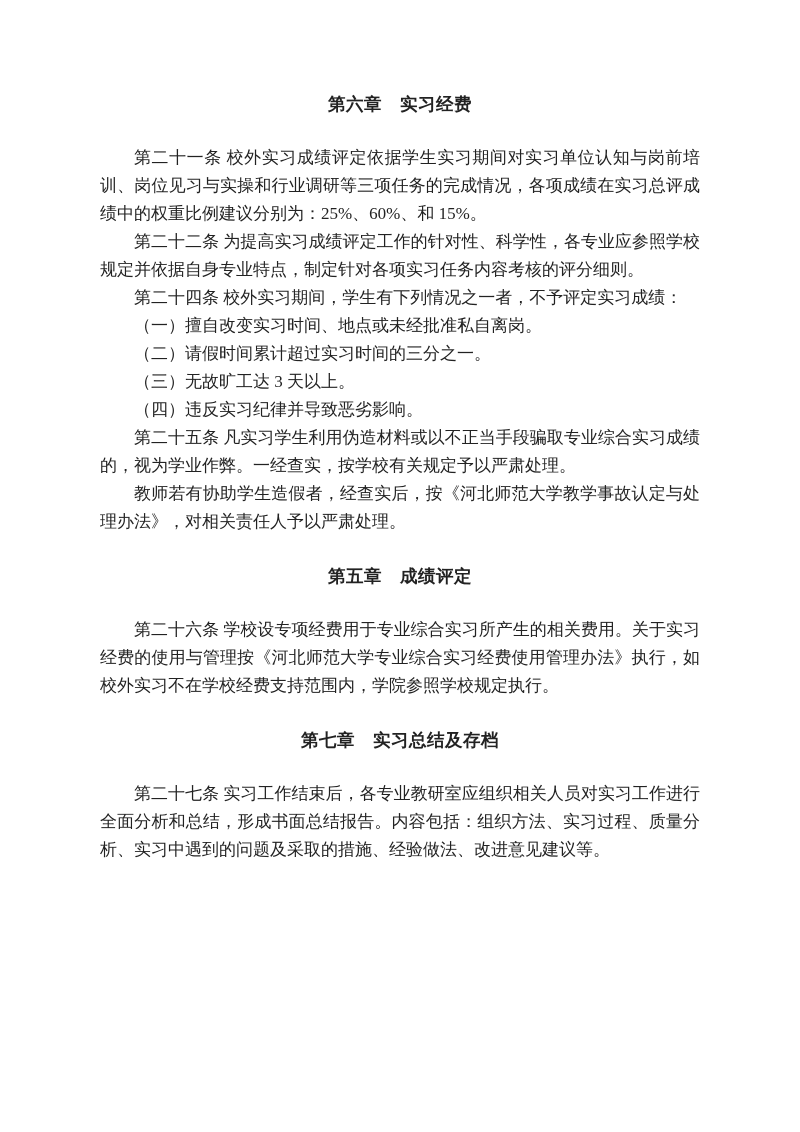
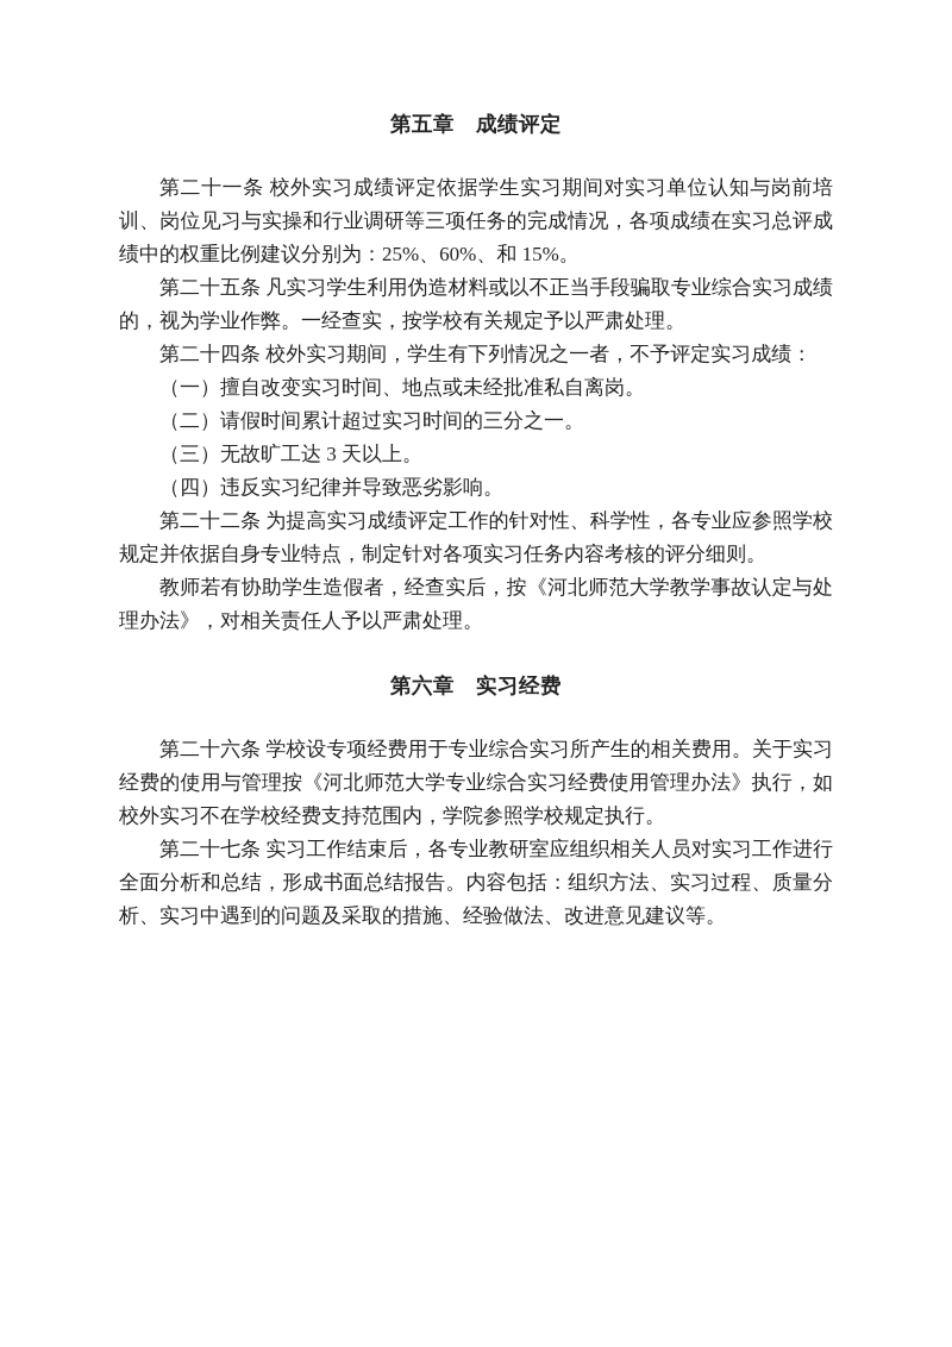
- 第六章 实习经费
+ 第五章 成绩评定
  第二十一条 校外实习成绩评定依据学生实习期间对实习单位认知与岗前培训、岗位见习与实操和行业调研等三项任务的完成情况，各项成绩在实习总评成绩中的权重比例建议分别为：25%、60%、和 15%。
- 第二十二条 为提高实习成绩评定工作的针对性、科学性，各专业应参照学校规定并依据自身专业特点，制定针对各项实习任务内容考核的评分细则。
+ 第二十五条 凡实习学生利用伪造材料或以不正当手段骗取专业综合实习成绩的，视为学业作弊。一经查实，按学校有关规定予以严肃处理。
  第二十四条 校外实习期间，学生有下列情况之一者，不予评定实习成绩：
  （一）擅自改变实习时间、地点或未经批准私自离岗。
  （二）请假时间累计超过实习时间的三分之一。
  （三）无故旷工达 3 天以上。
  （四）违反实习纪律并导致恶劣影响。
- 第二十五条 凡实习学生利用伪造材料或以不正当手段骗取专业综合实习成绩的，视为学业作弊。一经查实，按学校有关规定予以严肃处理。
+ 第二十二条 为提高实习成绩评定工作的针对性、科学性，各专业应参照学校规定并依据自身专业特点，制定针对各项实习任务内容考核的评分细则。
  教师若有协助学生造假者，经查实后，按《河北师范大学教学事故认定与处理办法》，对相关责任人予以严肃处理。
- 第五章 成绩评定
+ 第六章 实习经费
  第二十六条 学校设专项经费用于专业综合实习所产生的相关费用。关于实习经费的使用与管理按《河北师范大学专业综合实习经费使用管理办法》执行，如校外实习不在学校经费支持范围内，学院参照学校规定执行。
- 第七章 实习总结及存档
  第二十七条 实习工作结束后，各专业教研室应组织相关人员对实习工作进行全面分析和总结，形成书面总结报告。内容包括：组织方法、实习过程、质量分析、实习中遇到的问题及采取的措施、经验做法、改进意见建议等。
